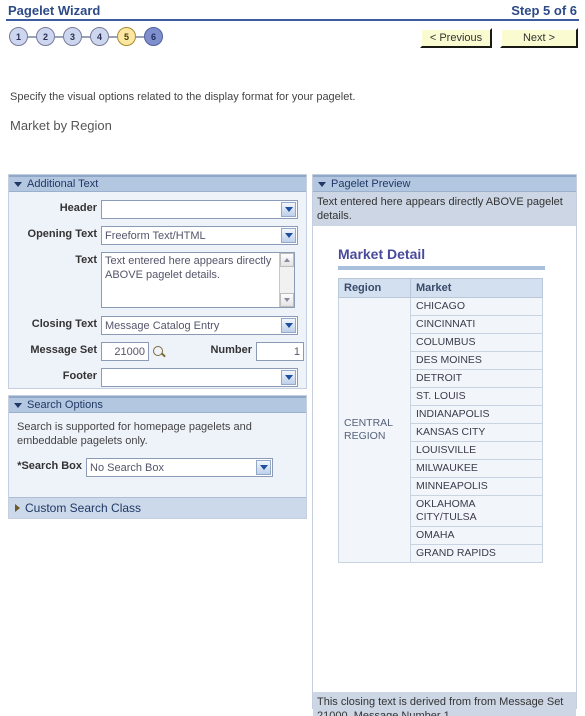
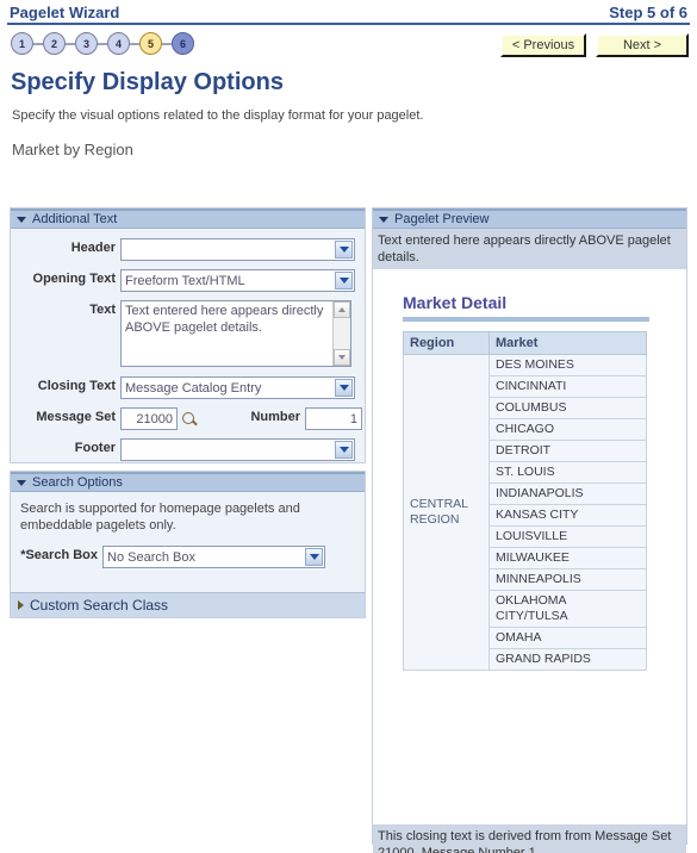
  Pagelet Wizard
  Step 5 of 6
  1
  2
  3
  4
  5
  6
  < Previous
  Next >
+ Specify Display Options
  Specify the visual options related to the display format for your pagelet.
  Market by Region
  Additional Text
  Header
  Opening Text
  Freeform Text/HTML
  Text
  Text entered here appears directly ABOVE pagelet details.
  Closing Text
  Message Catalog Entry
  Message Set
  21000
  Number
  1
  Footer
  Search Options
  Search is supported for homepage pagelets and embeddable pagelets only.
  *Search Box
  No Search Box
  Custom Search Class
  Pagelet Preview
  Text entered here appears directly ABOVE pagelet details.
  Market Detail
  Region	Market
- CENTRAL REGION	CHICAGO
+ CENTRAL REGION	DES MOINES
  CINCINNATI
  COLUMBUS
- DES MOINES
+ CHICAGO
  DETROIT
  ST. LOUIS
  INDIANAPOLIS
  KANSAS CITY
  LOUISVILLE
  MILWAUKEE
  MINNEAPOLIS
  OKLAHOMA CITY/TULSA
  OMAHA
  GRAND RAPIDS
